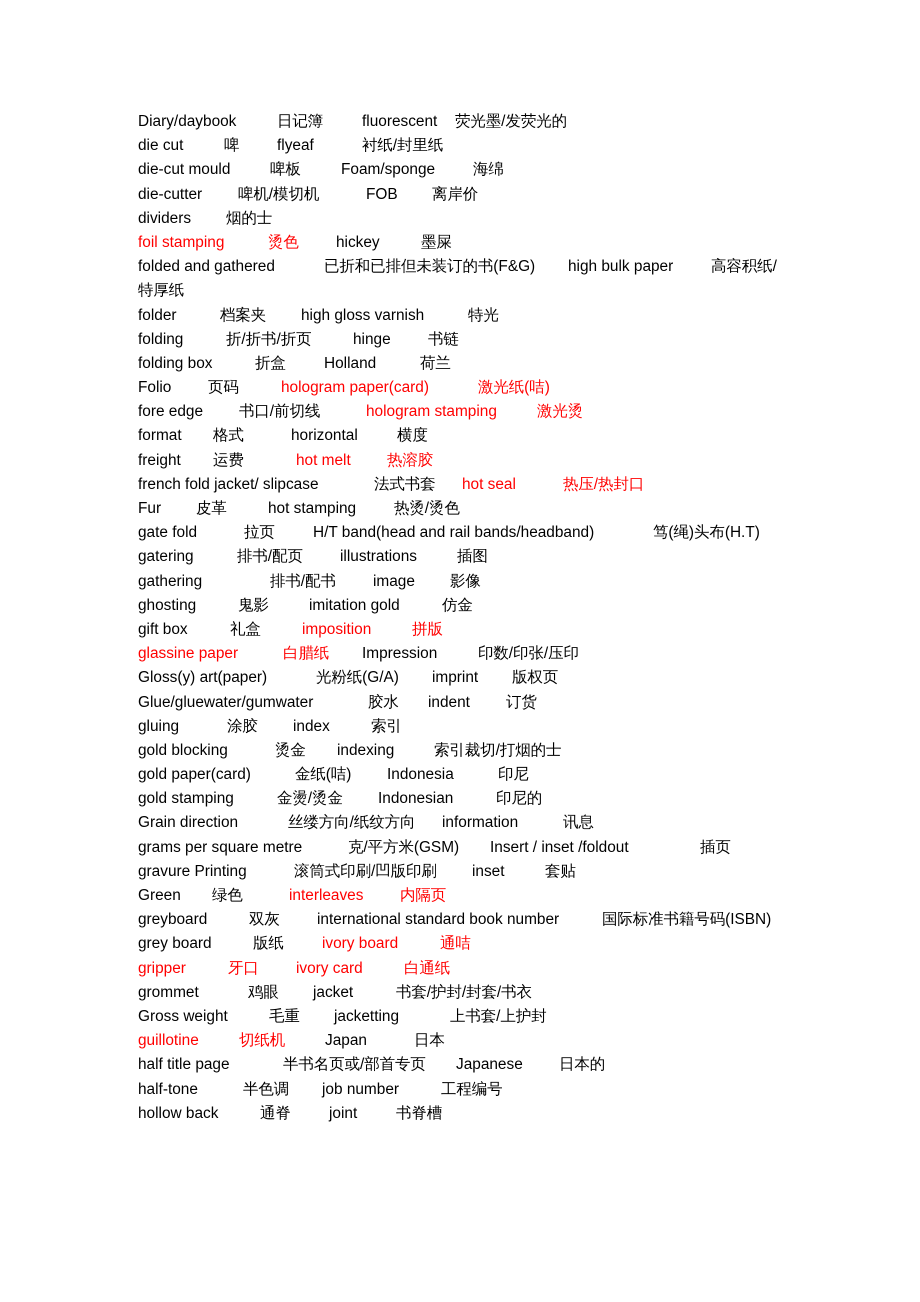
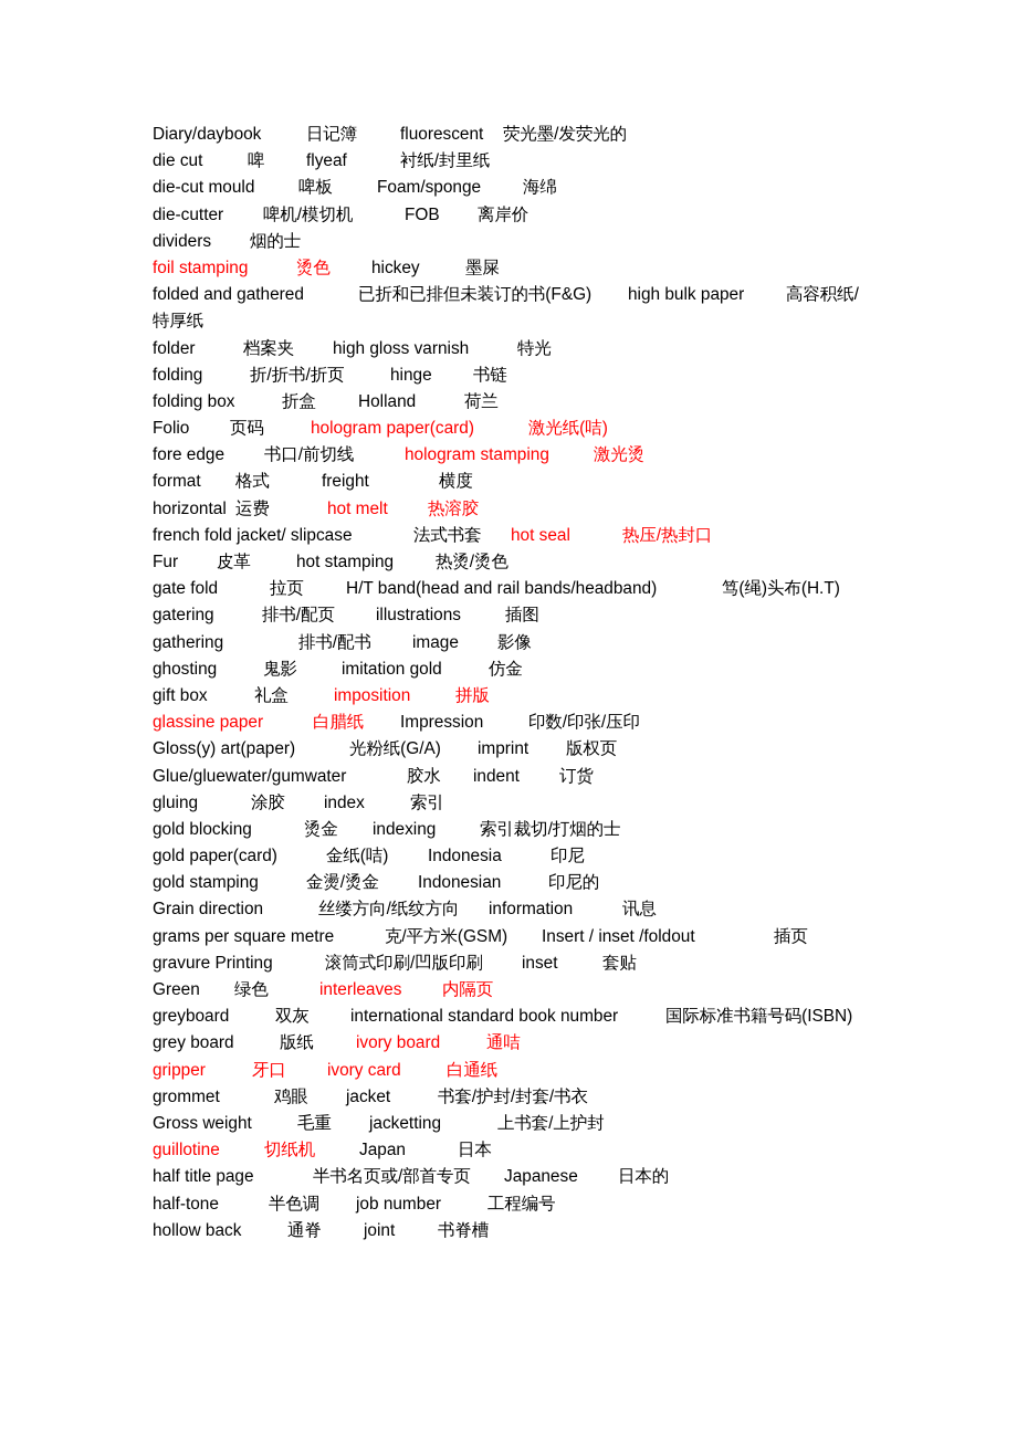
  Diary/daybook
  日记簿
  fluorescent
  荧光墨/发荧光的
  die cut
  啤
  flyeaf
  衬纸/封里纸
  die-cut mould
  啤板
  Foam/sponge
  海绵
  die-cutter
  啤机/模切机
  FOB
  离岸价
  dividers
  烟的士
  foil stamping
  烫色
  hickey
  墨屎
  folded and gathered
  已折和已排但未装订的书(F&G)
  high bulk paper
  高容积纸/
  特厚纸
  folder
  档案夹
  high gloss varnish
  特光
  folding
  折/折书/折页
  hinge
  书链
  folding box
  折盒
  Holland
  荷兰
  Folio
  页码
  hologram paper(card)
  激光纸(咭)
  fore edge
  书口/前切线
  hologram stamping
  激光烫
  format
  格式
- horizontal
+ freight
  横度
- freight
+ horizontal
  运费
  hot melt
  热溶胶
  french fold jacket/ slipcase
  法式书套
  hot seal
  热压/热封口
  Fur
  皮革
  hot stamping
  热烫/烫色
  gate fold
  拉页
  H/T band(head and rail bands/headband)
  笃(绳)头布(H.T)
  gatering
  排书/配页
  illustrations
  插图
  gathering
  排书/配书
  image
  影像
  ghosting
  鬼影
  imitation gold
  仿金
  gift box
  礼盒
  imposition
  拼版
  glassine paper
  白腊纸
  Impression
  印数/印张/压印
  Gloss(y) art(paper)
  光粉纸(G/A)
  imprint
  版权页
  Glue/gluewater/gumwater
  胶水
  indent
  订货
  gluing
  涂胶
  index
  索引
  gold blocking
  烫金
  indexing
  索引裁切/打烟的士
  gold paper(card)
  金纸(咭)
  Indonesia
  印尼
  gold stamping
  金燙/烫金
  Indonesian
  印尼的
  Grain direction
  丝缕方向/纸纹方向
  information
  讯息
  grams per square metre
  克/平方米(GSM)
  Insert / inset /foldout
  插页
  gravure Printing
  滚筒式印刷/凹版印刷
  inset
  套贴
  Green
  绿色
  interleaves
  内隔页
  greyboard
  双灰
  international standard book number
  国际标准书籍号码(ISBN)
  grey board
  版纸
  ivory board
  通咭
  gripper
  牙口
  ivory card
  白通纸
  grommet
  鸡眼
  jacket
  书套/护封/封套/书衣
  Gross weight
  毛重
  jacketting
  上书套/上护封
  guillotine
  切纸机
  Japan
  日本
  half title page
  半书名页或/部首专页
  Japanese
  日本的
  half-tone
  半色调
  job number
  工程编号
  hollow back
  通脊
  joint
  书脊槽
